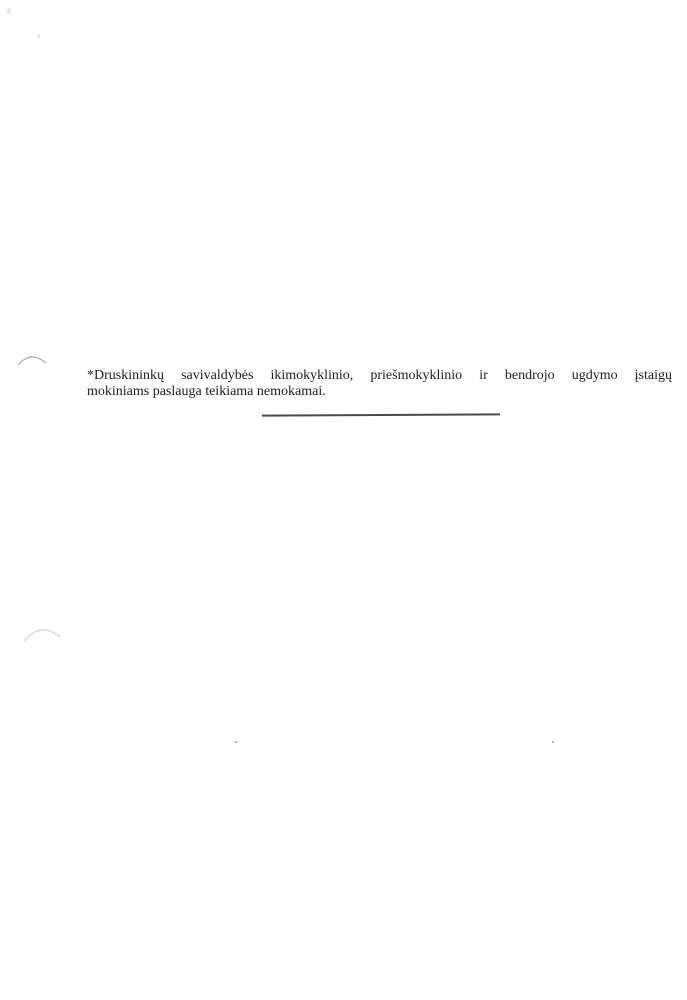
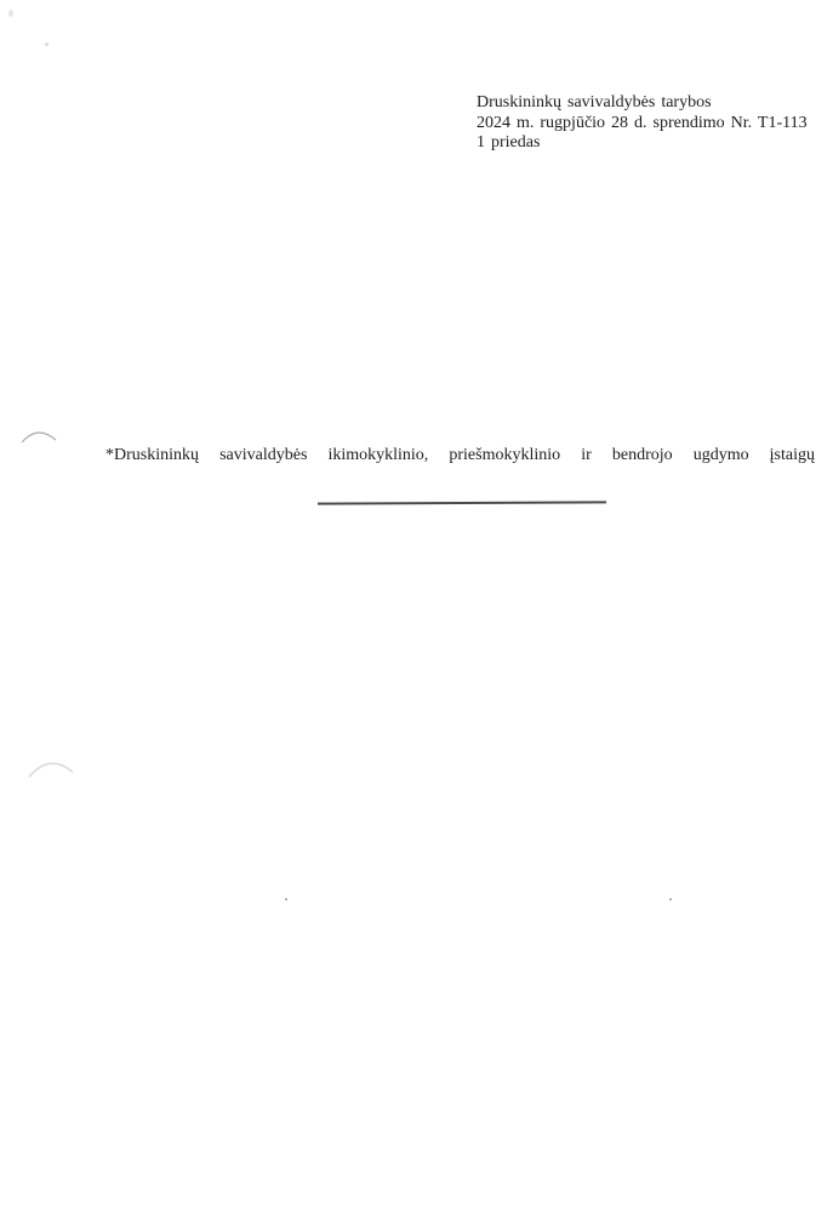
+ Druskininkų savivaldybės tarybos
+ 2024 m. rugpjūčio 28 d. sprendimo Nr. T1-113
+ 1 priedas
  *Druskininkų savivaldybės ikimokyklinio, priešmokyklinio ir bendrojo ugdymo įstaigų
- mokiniams paslauga teikiama nemokamai.
